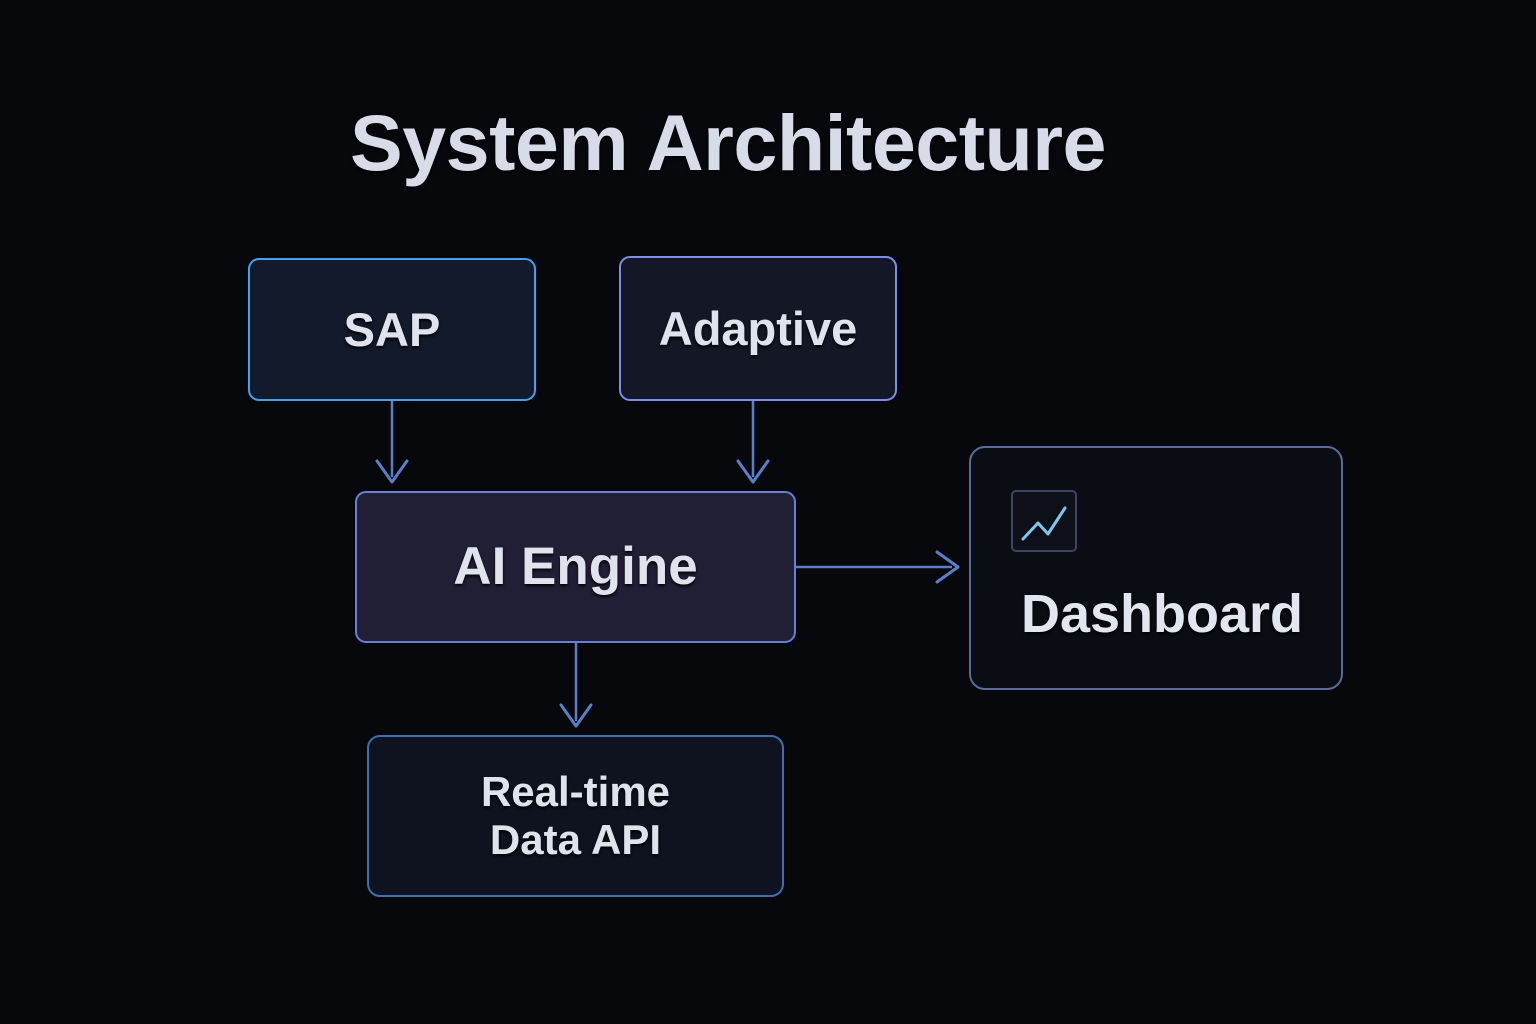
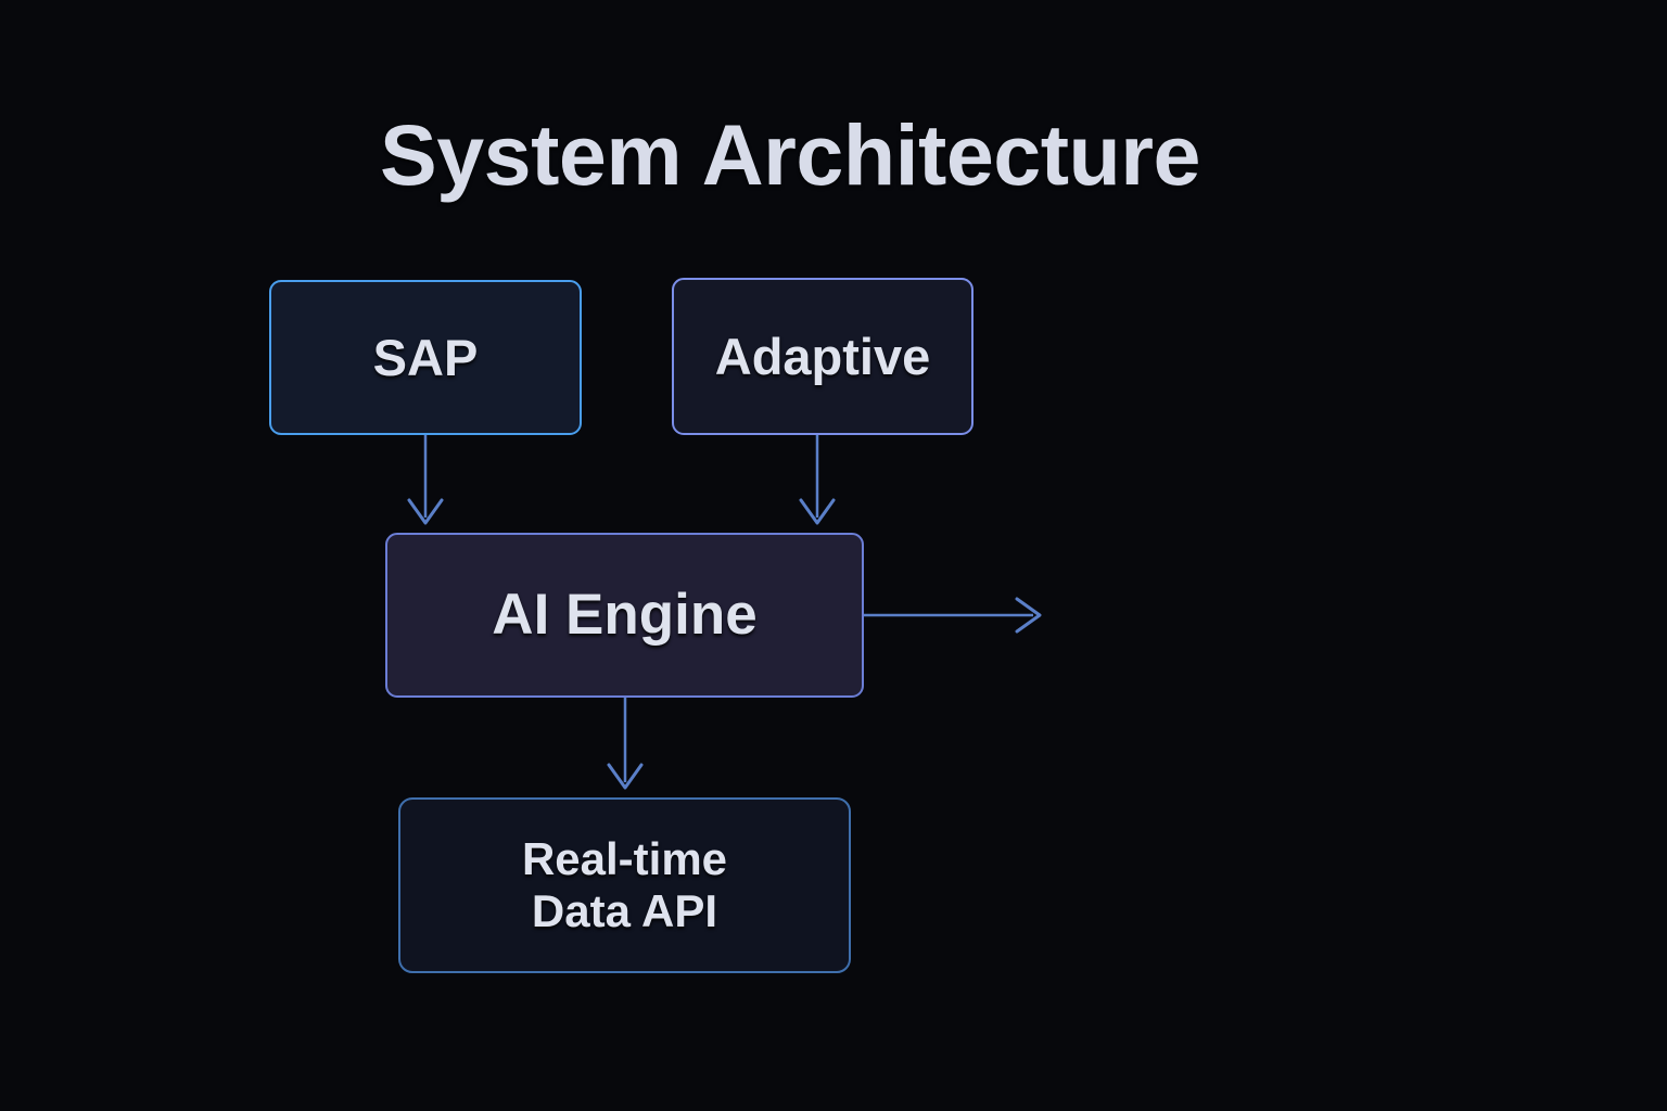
  System Architecture
  SAP
  Adaptive
  AI Engine
  Real-time
  Data API
- Dashboard
